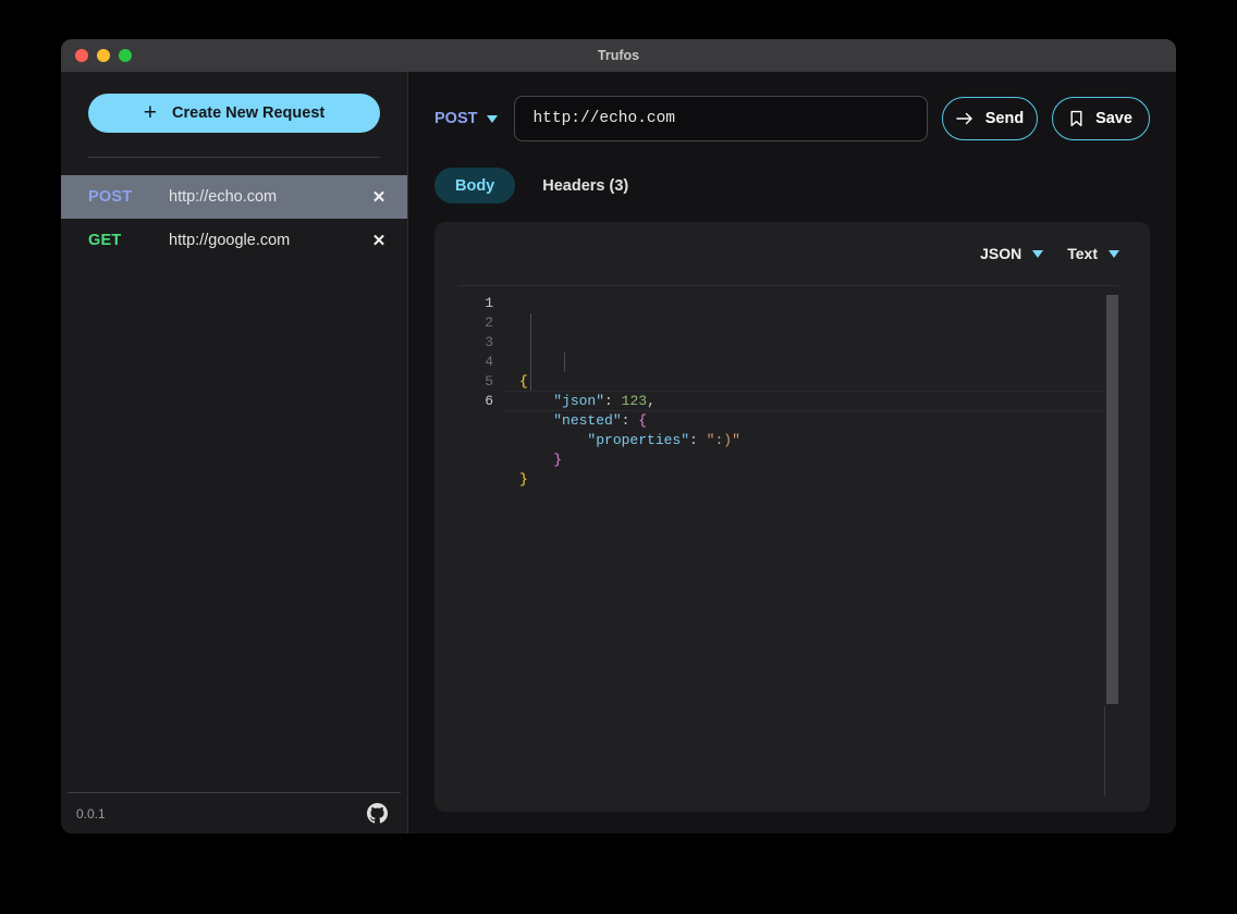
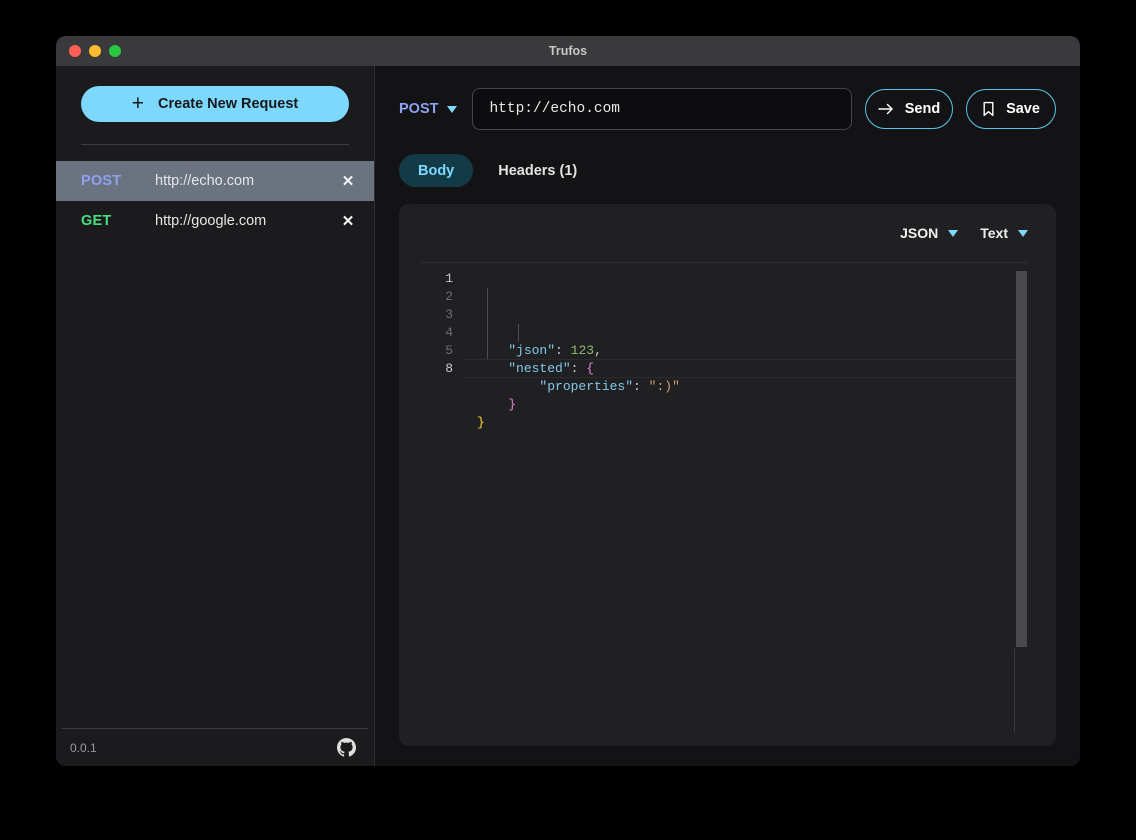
  Trufos
  +
  Create New Request
  POST
  http://echo.com
  ✕
  GET
  http://google.com
  ✕
  0.0.1
  POST
  http://echo.com
  Send
  Save
  Body
- Headers (3)
+ Headers (1)
  JSON
  Text
  1
  2
  3
  4
  5
- 6
+ 8
- {
  "json": 123,
  "nested": {
  "properties": ":)"
  }
  }
